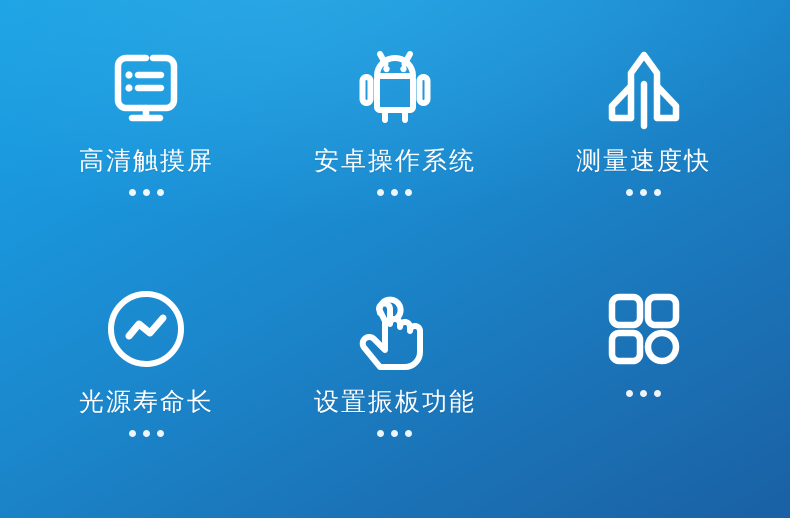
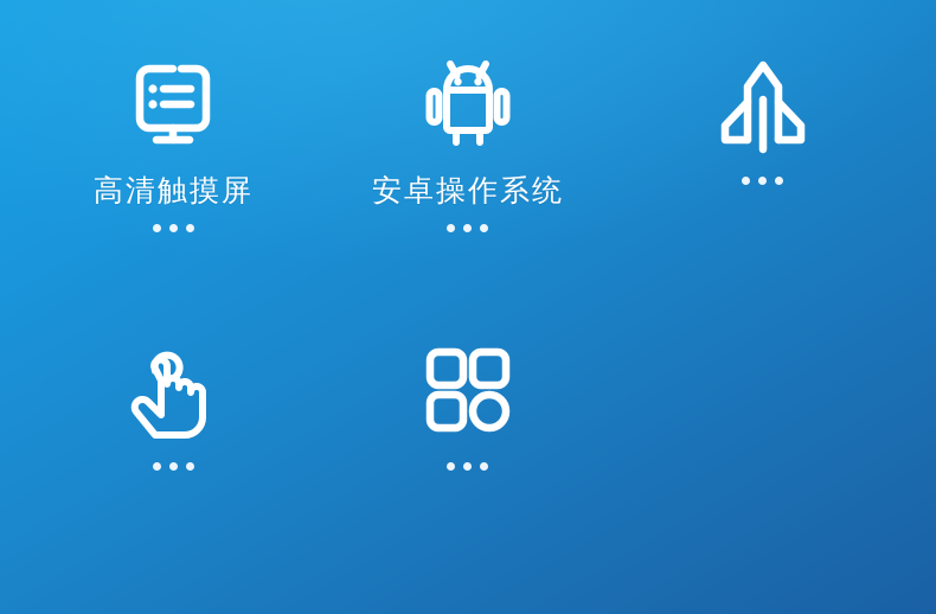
  高清触摸屏
  安卓操作系统
- 测量速度快
- 光源寿命长
- 设置振板功能
